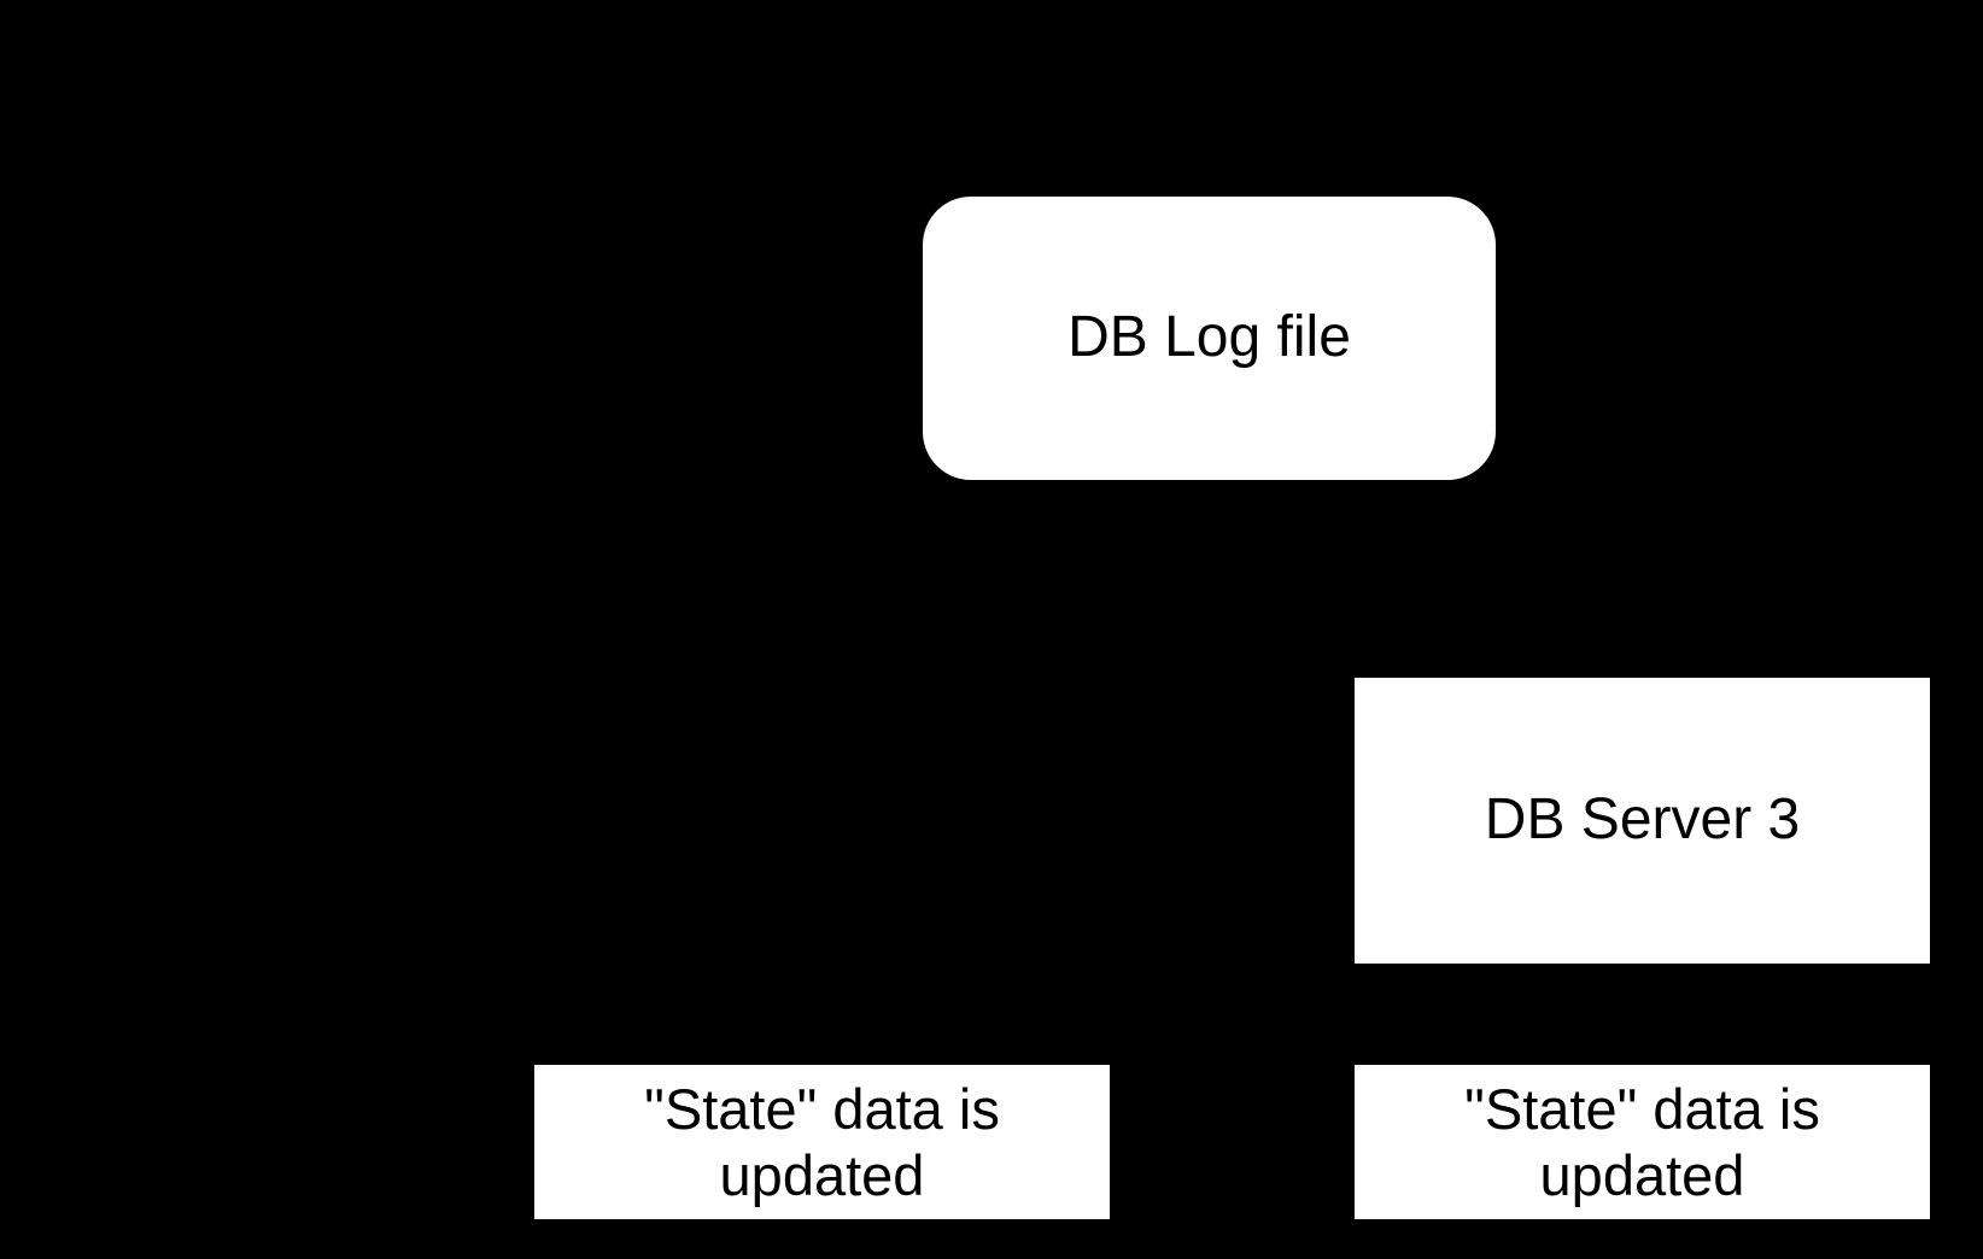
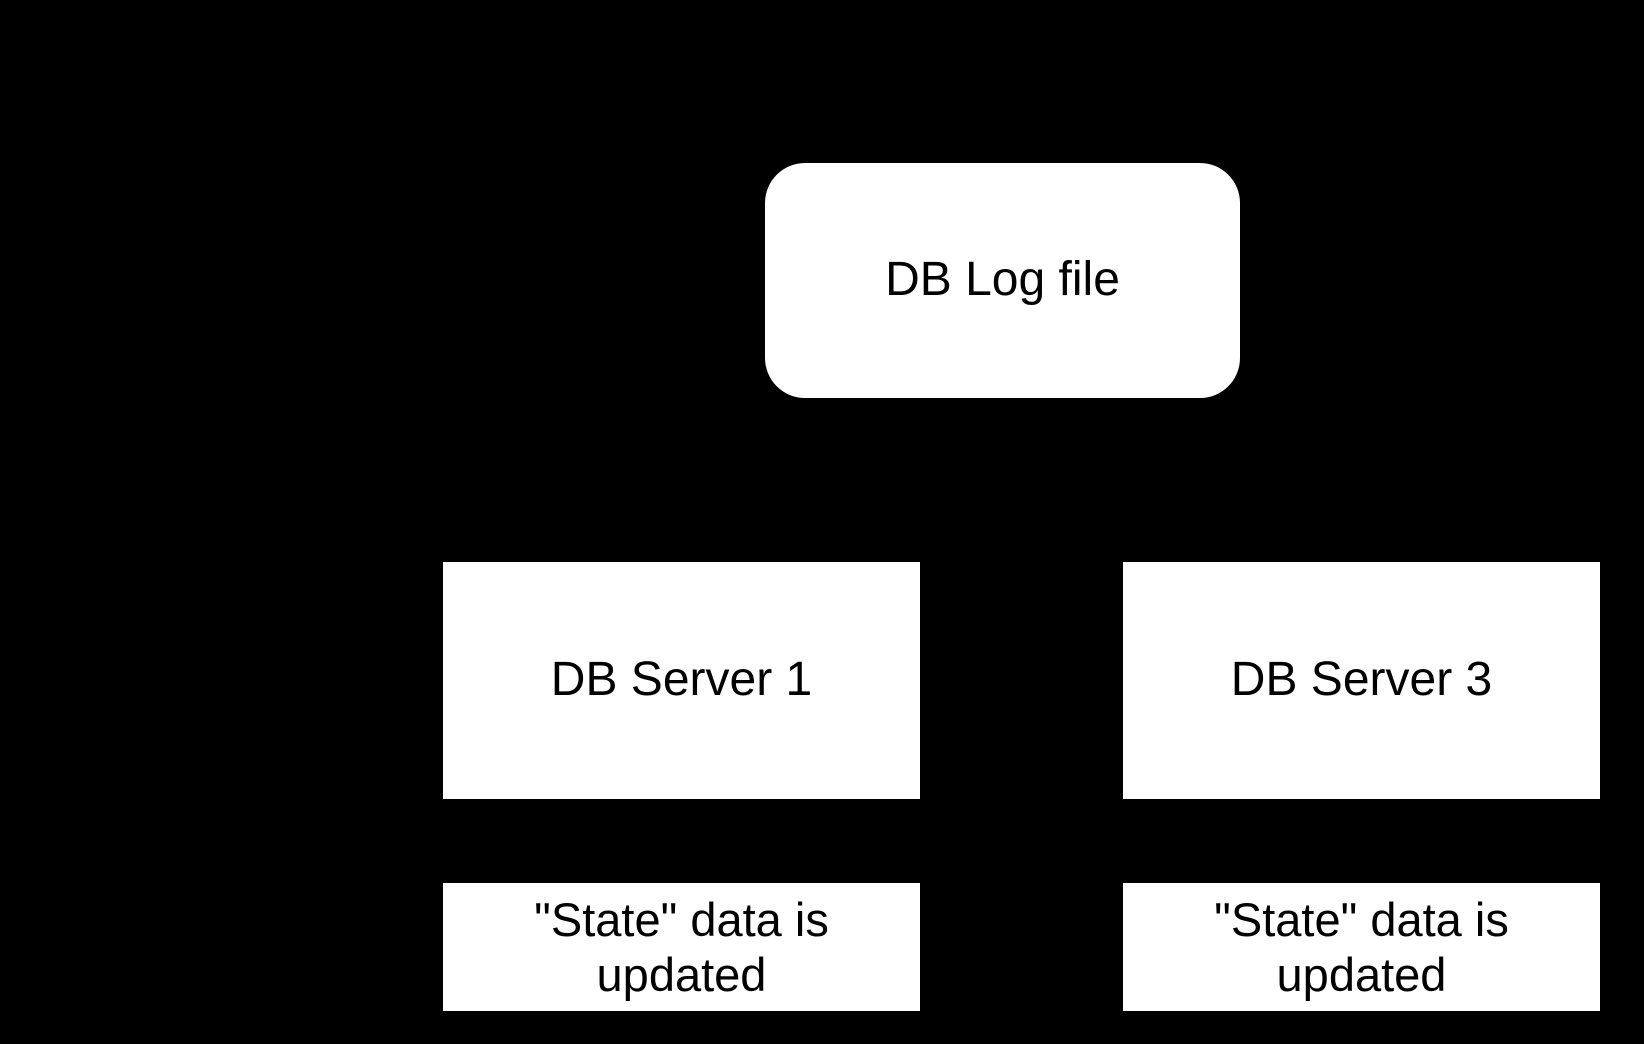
  DB Log file
+ DB Server 1
  DB Server 3
  "State" data is
  updated
  "State" data is
  updated
